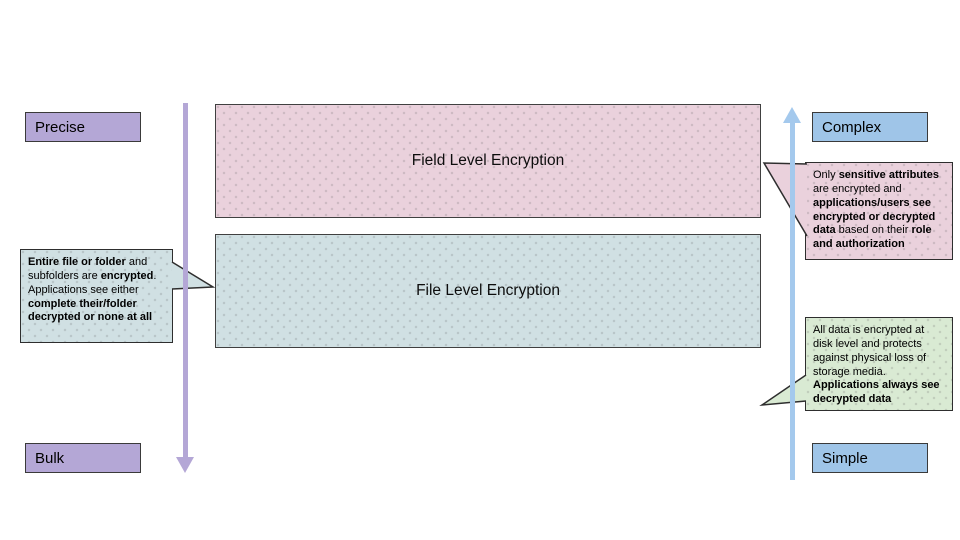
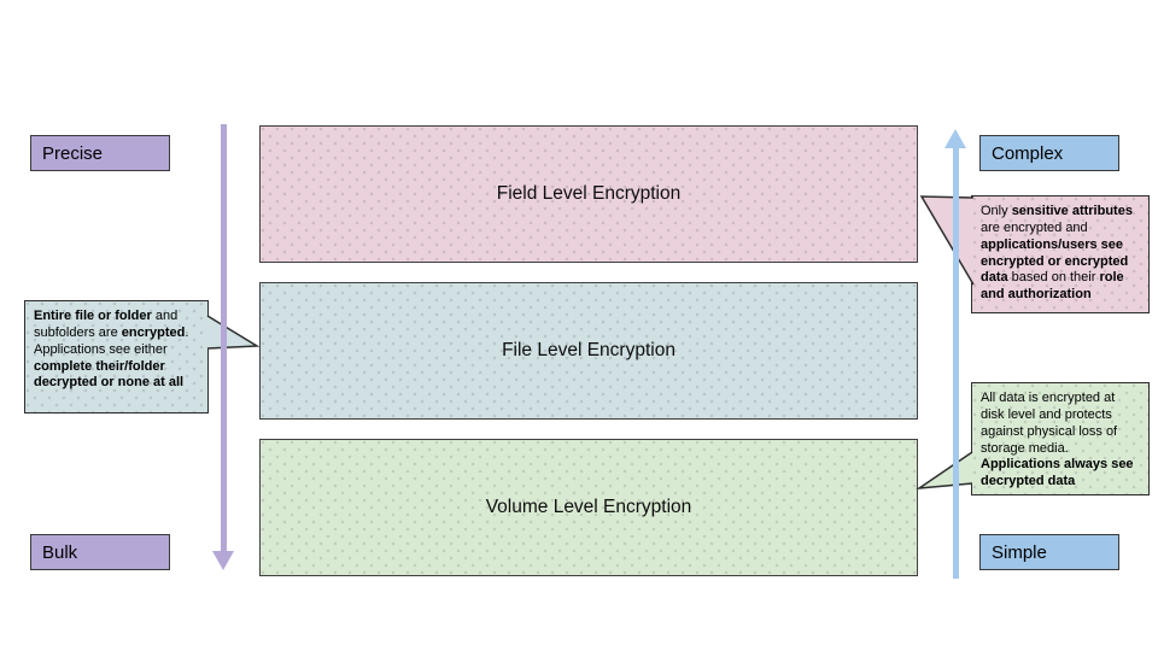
  Precise
  Bulk
  Complex
  Simple
  Field Level Encryption
  File Level Encryption
+ Volume Level Encryption
  Entire file or folder and subfolders are encrypted. Applications see either complete their/folder decrypted or none at all
- Only sensitive attributes are encrypted and applications/users see encrypted or decrypted data based on their role and authorization
+ Only sensitive attributes are encrypted and applications/users see encrypted or encrypted data based on their role and authorization
  All data is encrypted at disk level and protects against physical loss of storage media. Applications always see decrypted data
